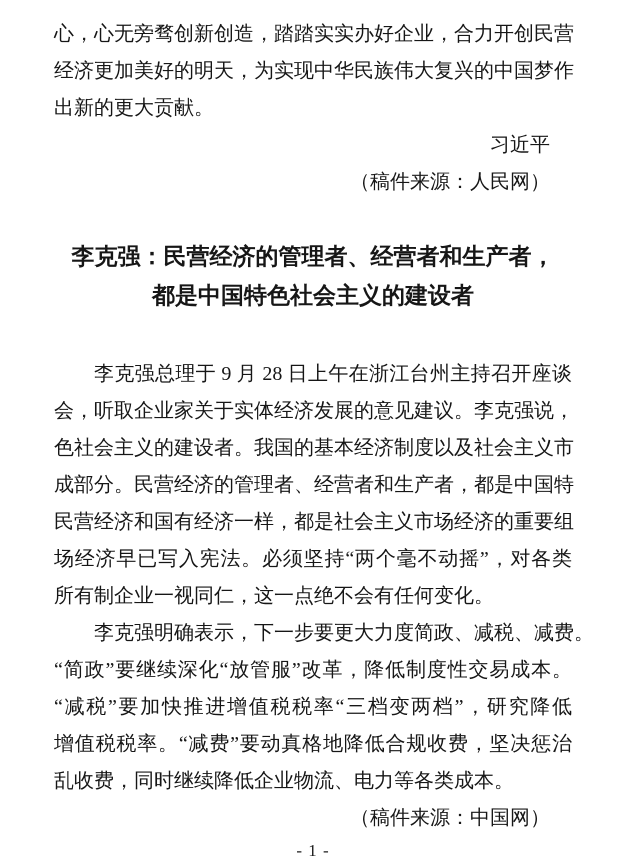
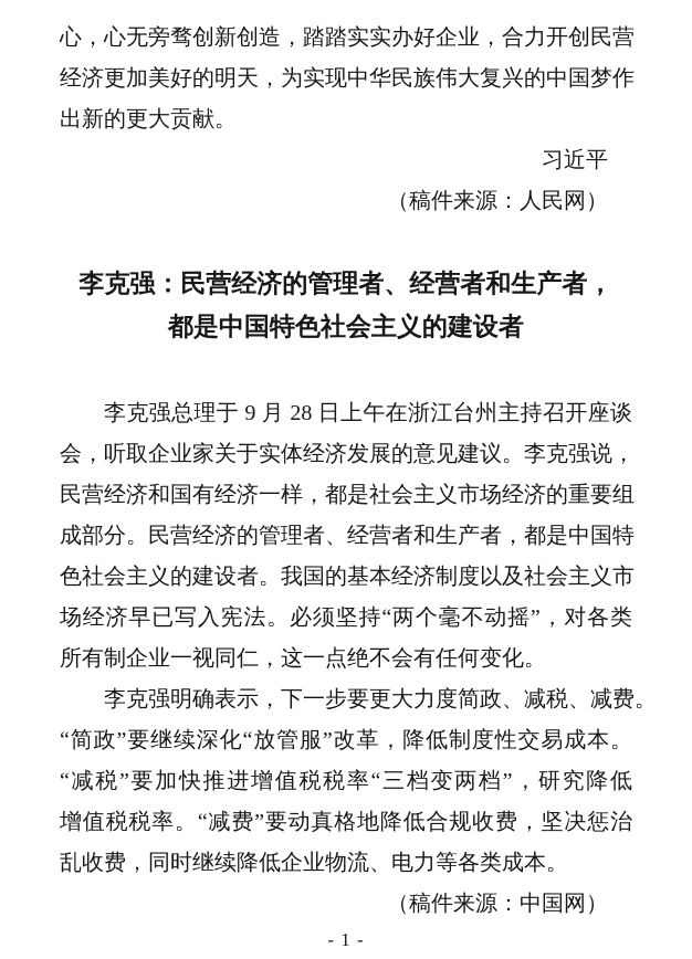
  心，心无旁骛创新创造，踏踏实实办好企业，合力开创民营
  经济更加美好的明天，为实现中华民族伟大复兴的中国梦作
  出新的更大贡献。
  习近平
  （稿件来源：人民网）
  李克强：民营经济的管理者、经营者和生产者，
  都是中国特色社会主义的建设者
  李克强总理于 9 月 28 日上午在浙江台州主持召开座谈
  会，听取企业家关于实体经济发展的意见建议。李克强说，
- 色社会主义的建设者。我国的基本经济制度以及社会主义市
+ 民营经济和国有经济一样，都是社会主义市场经济的重要组
  成部分。民营经济的管理者、经营者和生产者，都是中国特
- 民营经济和国有经济一样，都是社会主义市场经济的重要组
+ 色社会主义的建设者。我国的基本经济制度以及社会主义市
  场经济早已写入宪法。必须坚持“两个毫不动摇”，对各类
  所有制企业一视同仁，这一点绝不会有任何变化。
  李克强明确表示，下一步要更大力度简政、减税、减费。
  “简政”要继续深化“放管服”改革，降低制度性交易成本。
  “减税”要加快推进增值税税率“三档变两档”，研究降低
  增值税税率。“减费”要动真格地降低合规收费，坚决惩治
  乱收费，同时继续降低企业物流、电力等各类成本。
  （稿件来源：中国网）
  - 1 -
